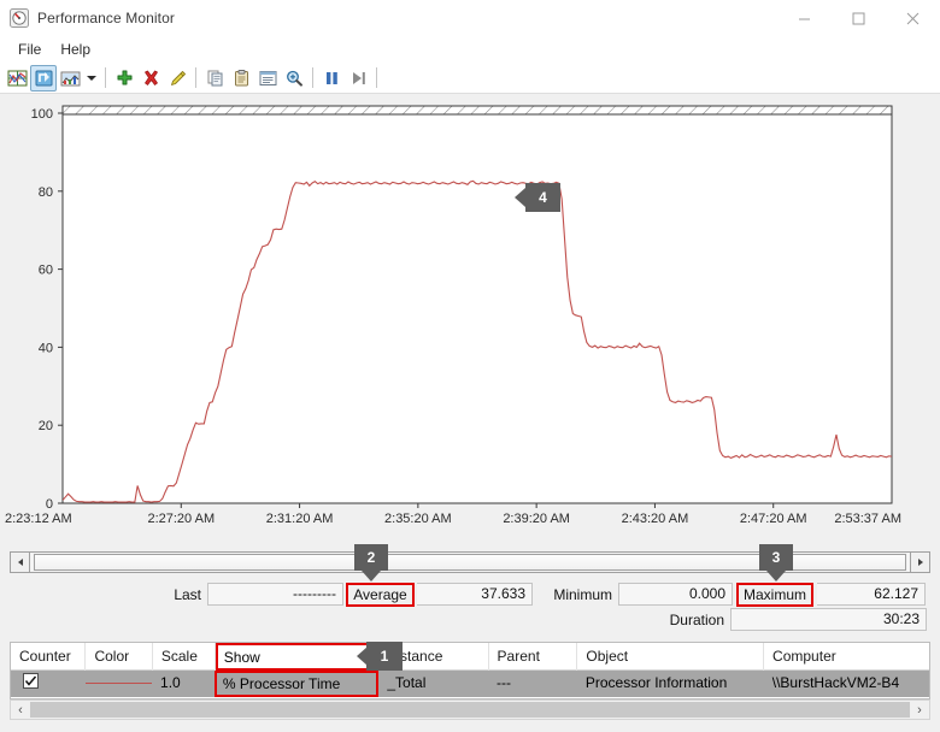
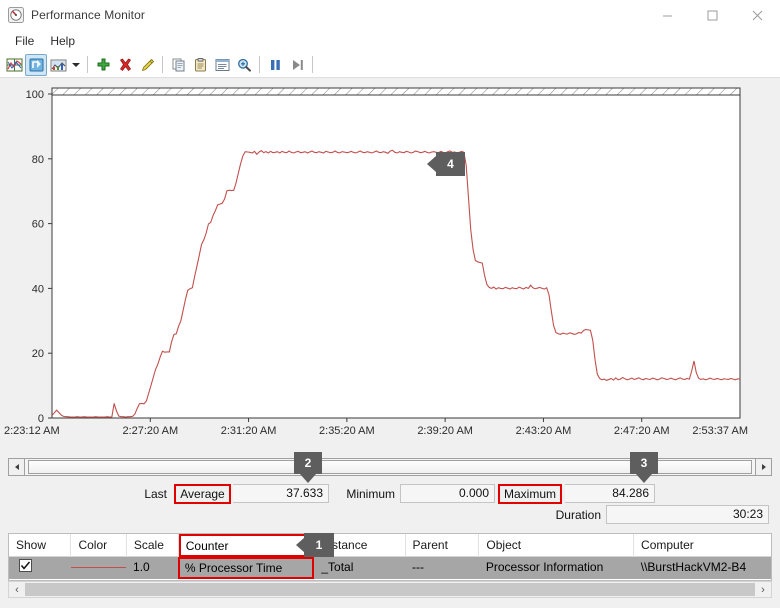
  Performance Monitor
  File
  Help
  0
  20
  40
  60
  80
  100
  2:23:12 AM
  2:27:20 AM
  2:31:20 AM
  2:35:20 AM
  2:39:20 AM
  2:43:20 AM
  2:47:20 AM
  2:53:37 AM
  Last
- ---------
  Average
  37.633
  Minimum
  0.000
  Maximum
- 62.127
+ 84.286
  Duration
  30:23
- Counter
+ Show
  Color
  Scale
- Show
+ Counter
  stance
  Parent
  Object
  Computer
  1.0
  % Processor Time
  _Total
  ---
  Processor Information
  \\BurstHackVM2-B4
  ‹
  ›
  1
  2
  3
  4
